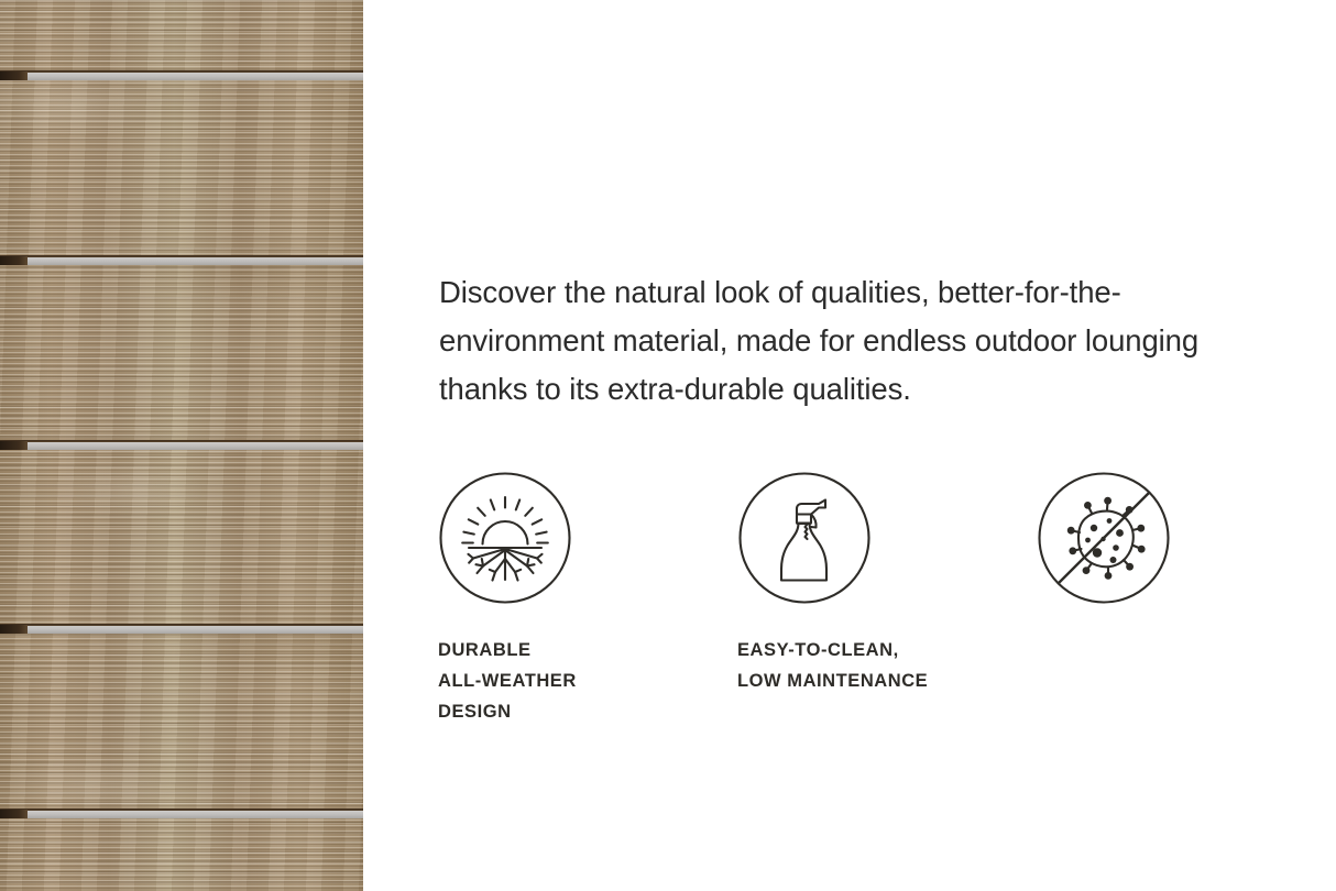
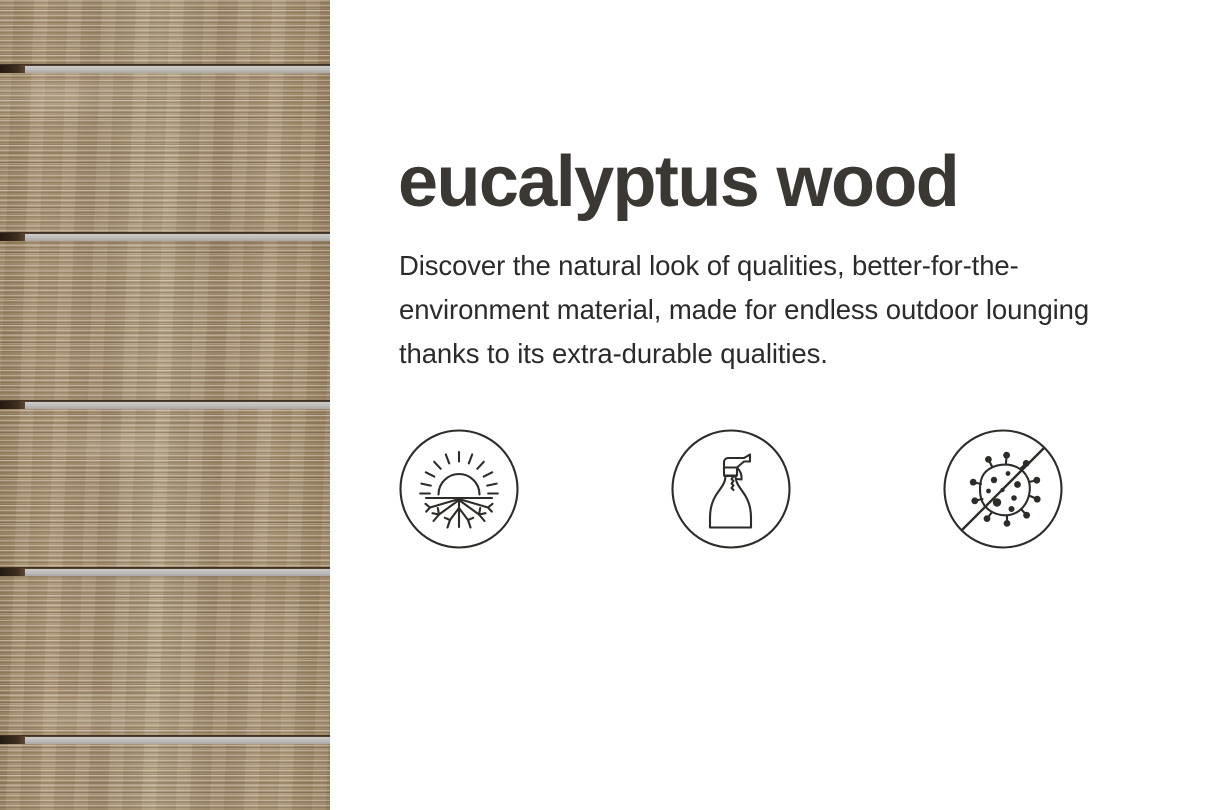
+ eucalyptus wood
  Discover the natural look of qualities, better-for-the-environment material, made for endless outdoor lounging thanks to its extra-durable qualities.
- DURABLE
- ALL-WEATHER
- DESIGN
- EASY-TO-CLEAN,
- LOW MAINTENANCE
